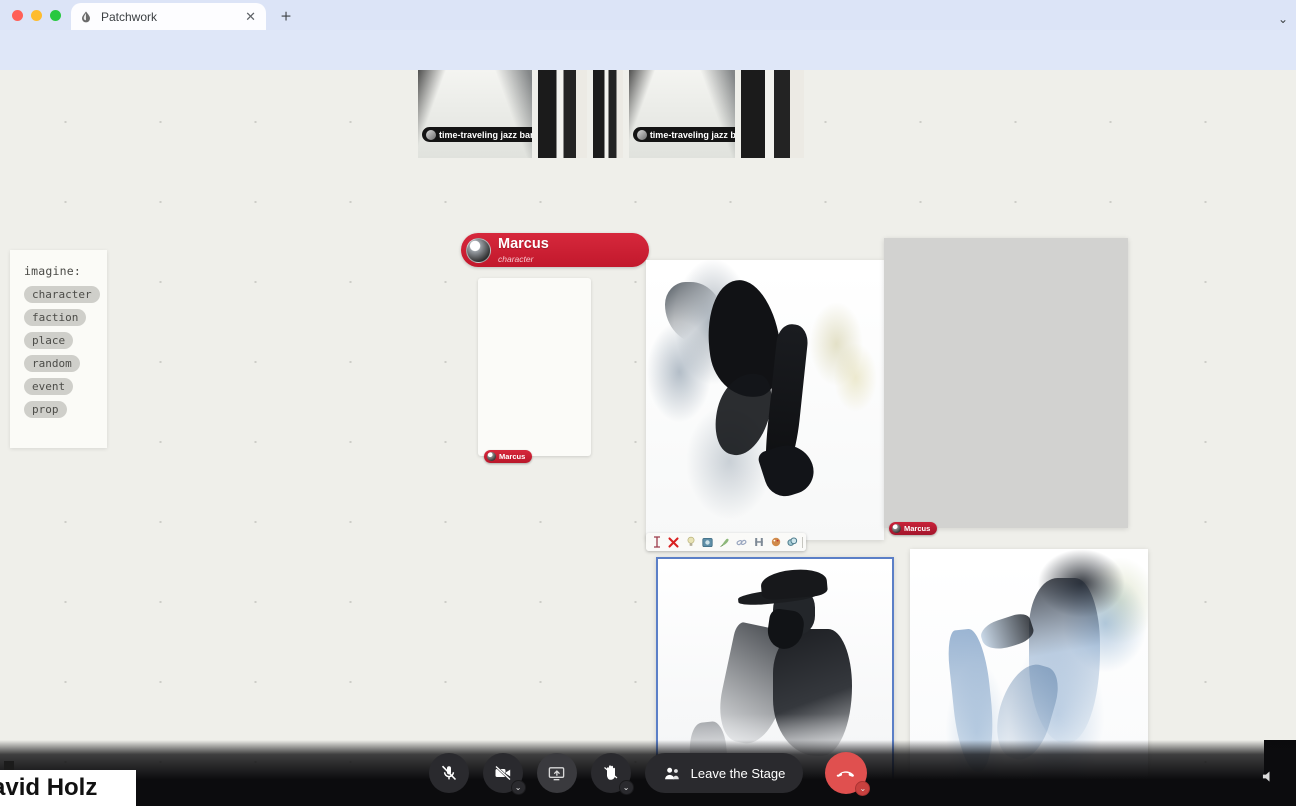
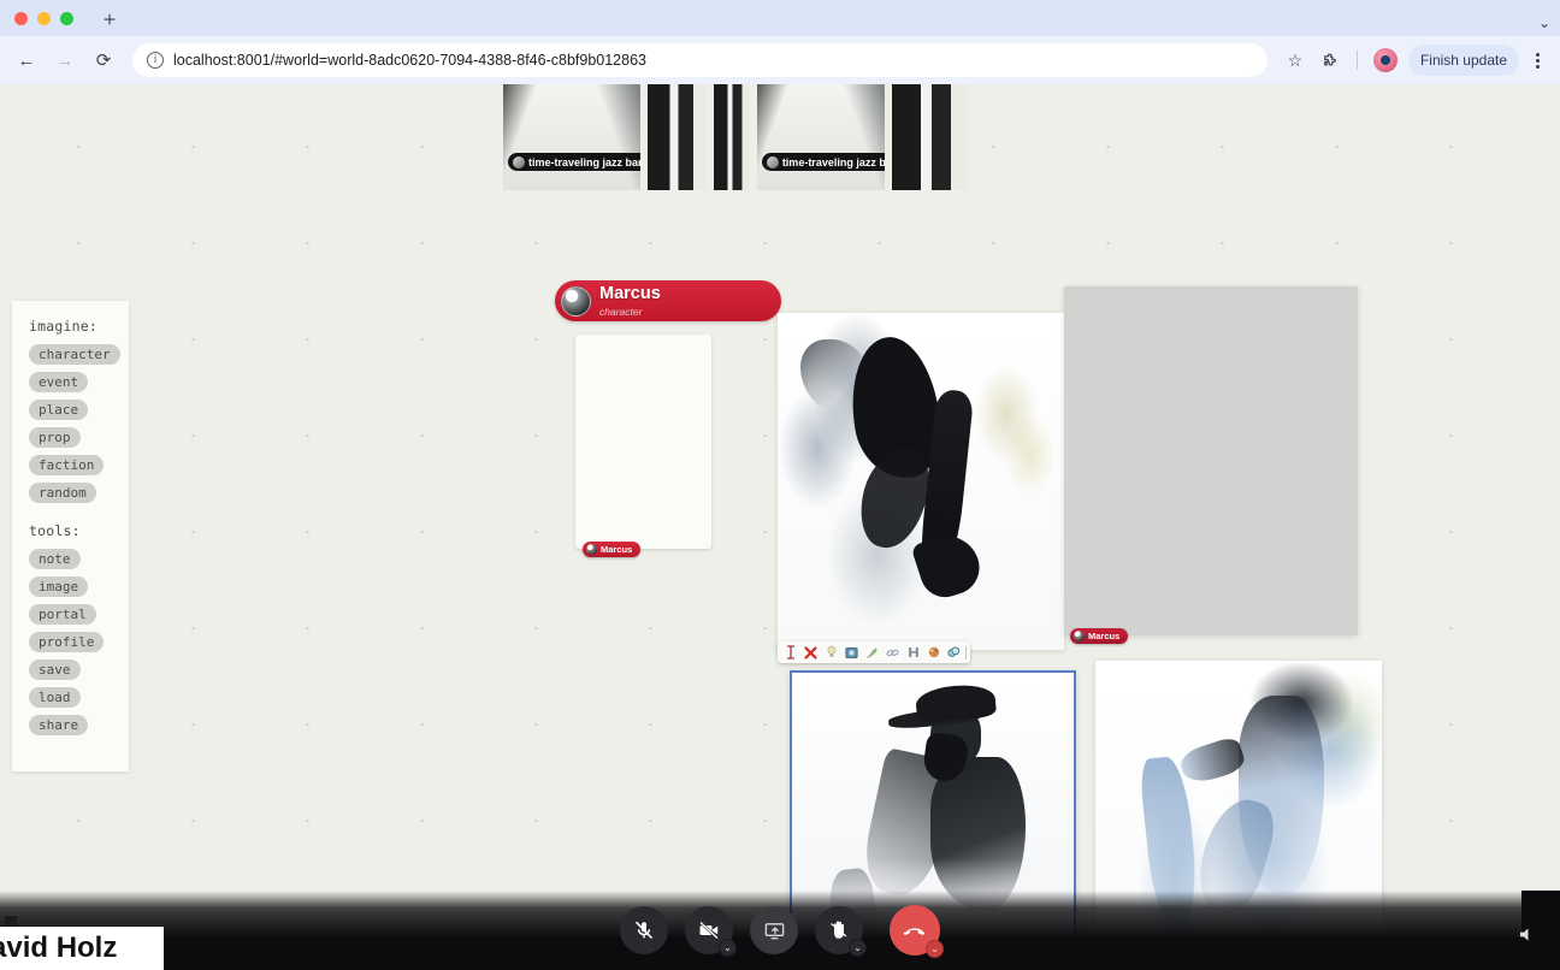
- Patchwork
- ✕
  ＋
  ⌄
+ ←
+ →
+ ⟳
+ i
+ localhost:8001/#world=world-8adc0620-7094-4388-8f46-c8bf9b012863
+ ☆
+ Finish update
  time-traveling jazz ba
  time-traveling jazz b
  imagine:
  character
- faction
+ event
  place
- random
+ prop
- event
+ faction
- prop
+ random
+ tools:
+ note
+ image
+ portal
+ profile
+ save
+ load
+ share
  Marcus
  character
  Marcus
  Marcus
  ⌄
  ⌄
- Leave the Stage
  ⌄
  vid Holz
